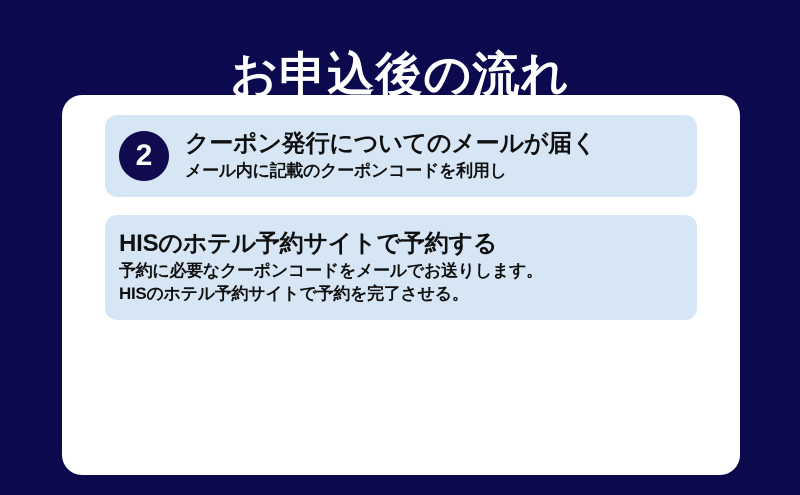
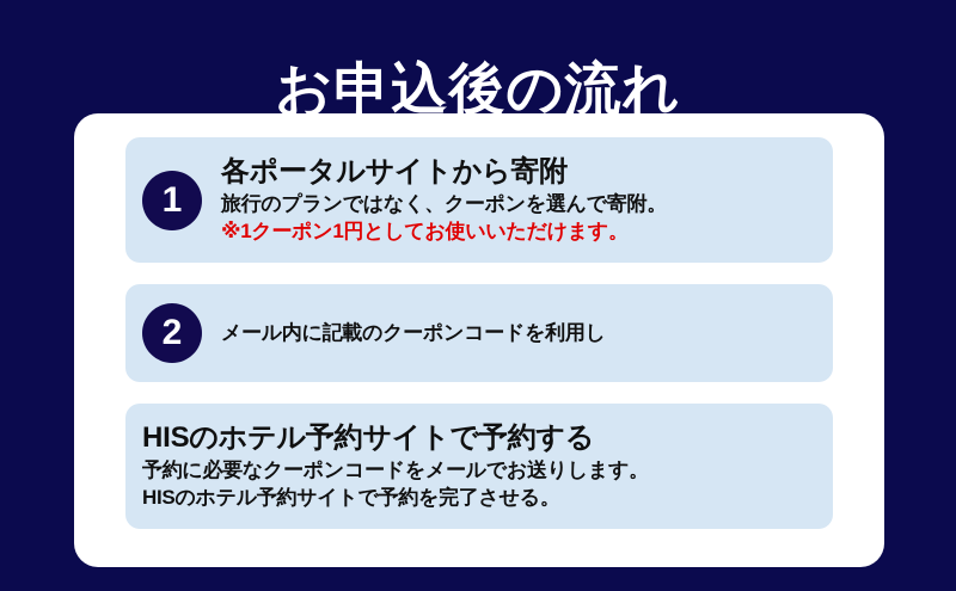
  お申込後の流れ
+ 1
+ 各ポータルサイトから寄附
+ 旅行のプランではなく、クーポンを選んで寄附。
+ ※1クーポン1円としてお使いいただけます。
  2
- クーポン発行についてのメールが届く
  メール内に記載のクーポンコードを利用し
  HISのホテル予約サイトで予約する
  予約に必要なクーポンコードをメールでお送りします。
  HISのホテル予約サイトで予約を完了させる。
